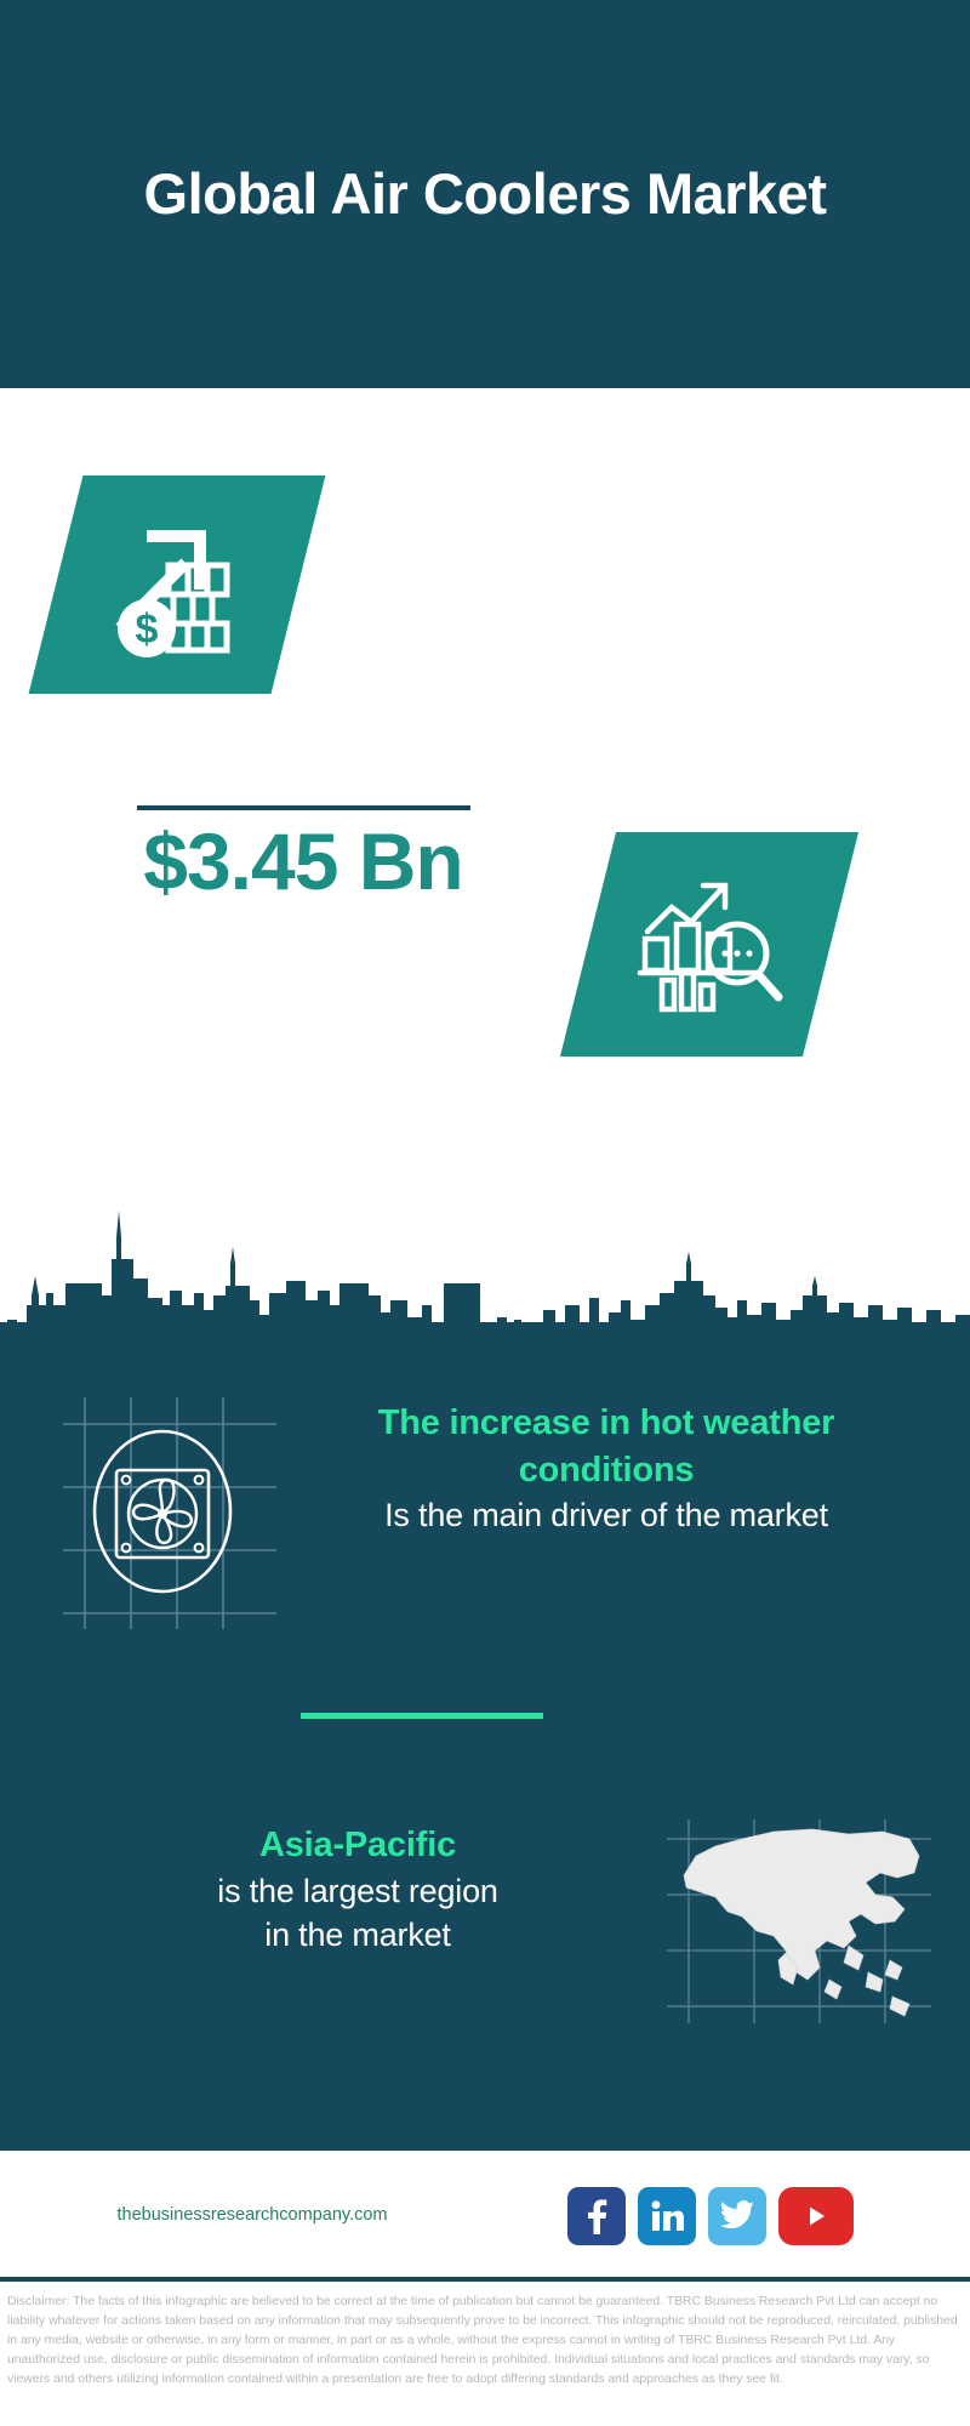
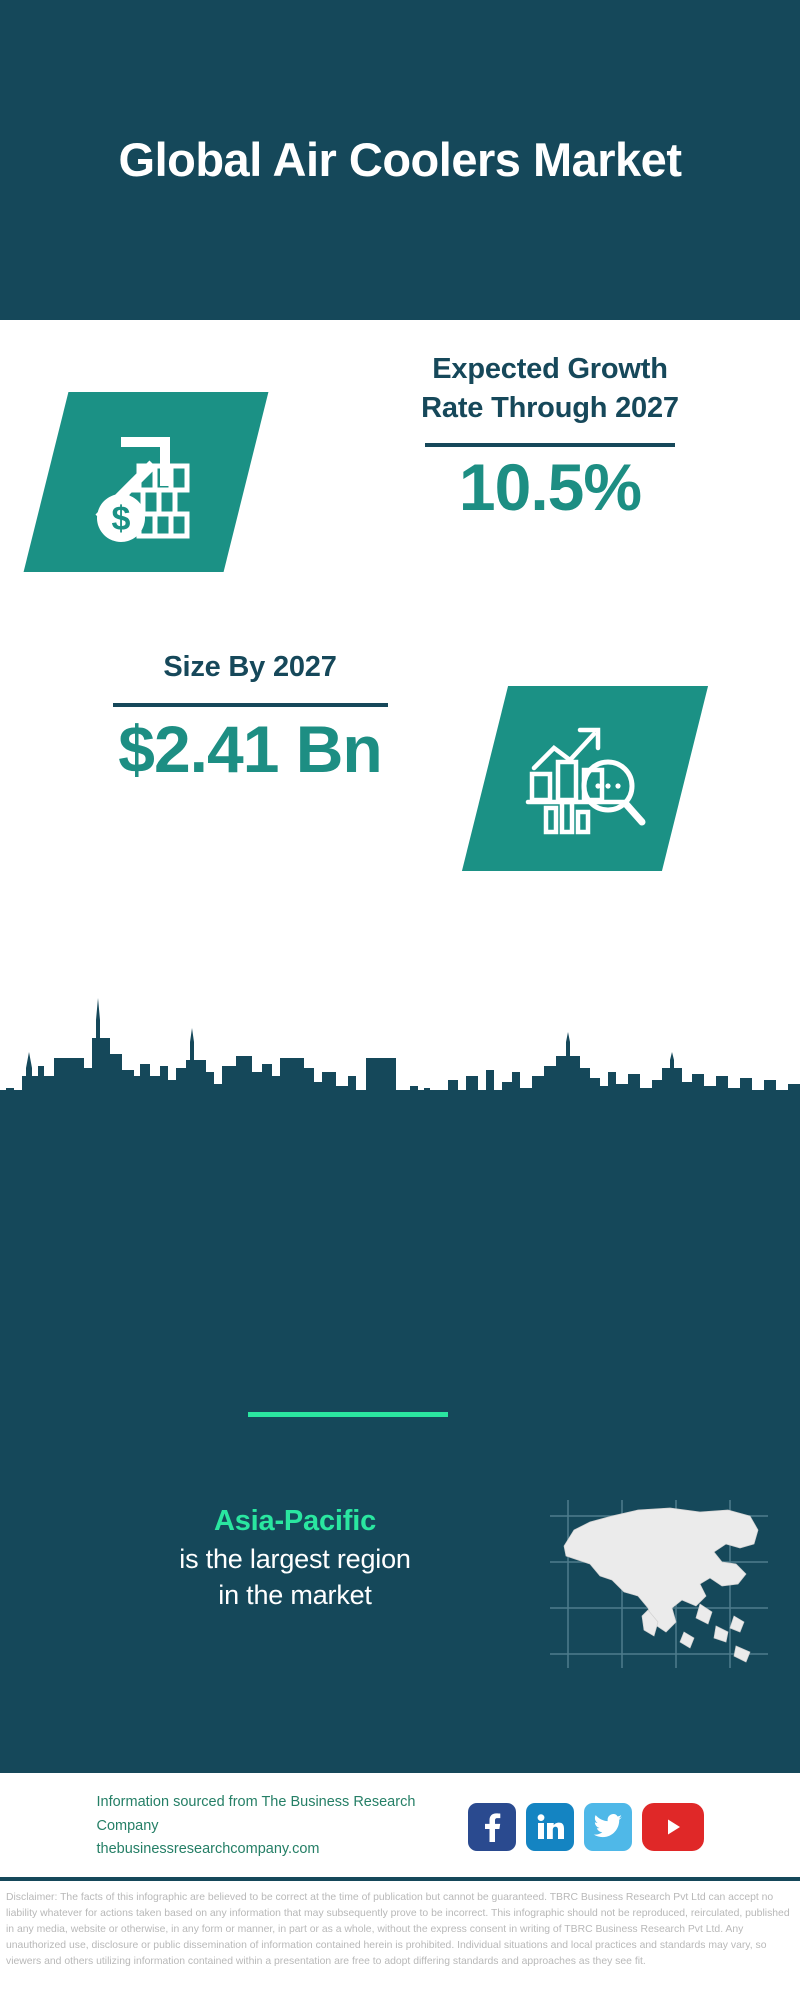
  Global Air Coolers Market
+ Expected Growth
+ Rate Through 2027
+ 10.5%
+ Size By 2027
- $3.45 Bn
+ $2.41 Bn
- The increase in hot weather conditions
- Is the main driver of the market
  Asia-Pacific
  is the largest region
  in the market
+ Information sourced from The Business Research Company
  thebusinessresearchcompany.com
- Disclaimer: The facts of this infographic are believed to be correct at the time of publication but cannot be guaranteed. TBRC Business Research Pvt Ltd can accept no liability whatever for actions taken based on any information that may subsequently prove to be incorrect. This infographic should not be reproduced, reirculated, published in any media, website or otherwise, in any form or manner, in part or as a whole, without the express cannot in writing of TBRC Business Research Pvt Ltd. Any unauthorized use, disclosure or public dissemination of information contained herein is prohibited. Individual situations and local practices and standards may vary, so viewers and others utilizing information contained within a presentation are free to adopt differing standards and approaches as they see fit.
+ Disclaimer: The facts of this infographic are believed to be correct at the time of publication but cannot be guaranteed. TBRC Business Research Pvt Ltd can accept no liability whatever for actions taken based on any information that may subsequently prove to be incorrect. This infographic should not be reproduced, reirculated, published in any media, website or otherwise, in any form or manner, in part or as a whole, without the express consent in writing of TBRC Business Research Pvt Ltd. Any unauthorized use, disclosure or public dissemination of information contained herein is prohibited. Individual situations and local practices and standards may vary, so viewers and others utilizing information contained within a presentation are free to adopt differing standards and approaches as they see fit.
